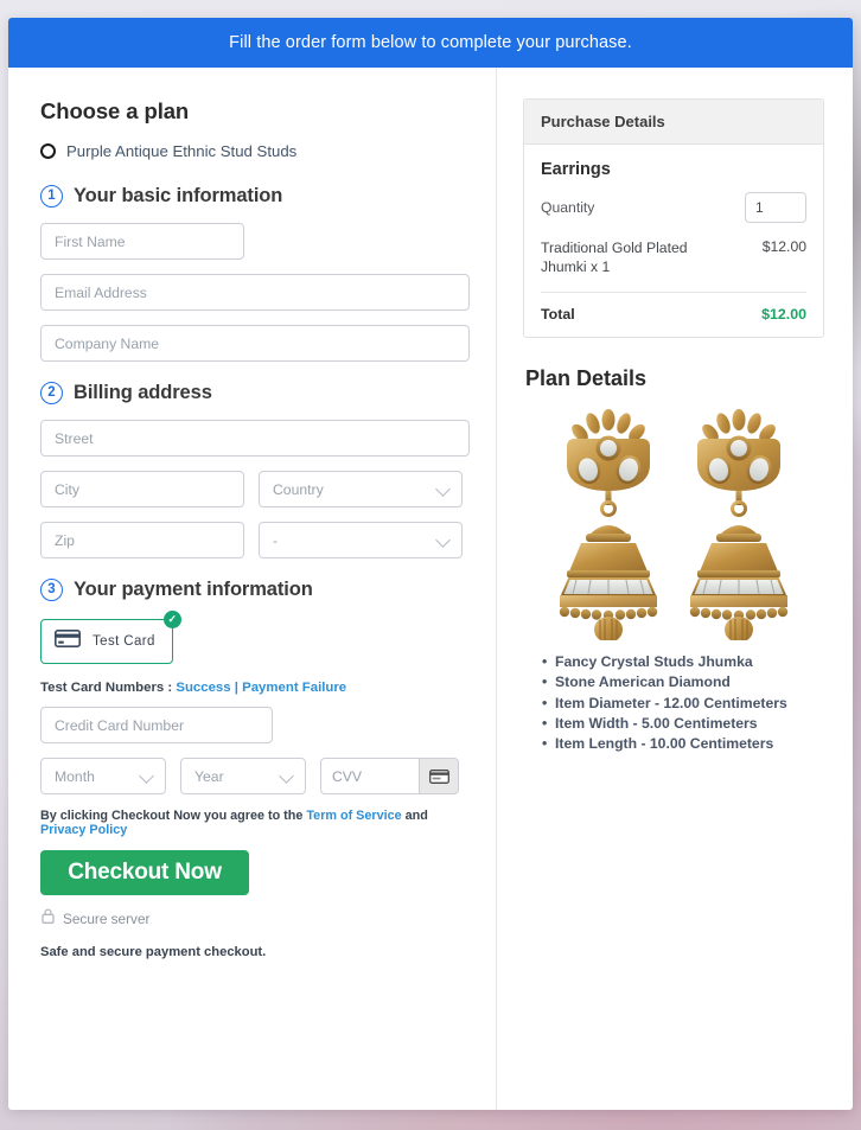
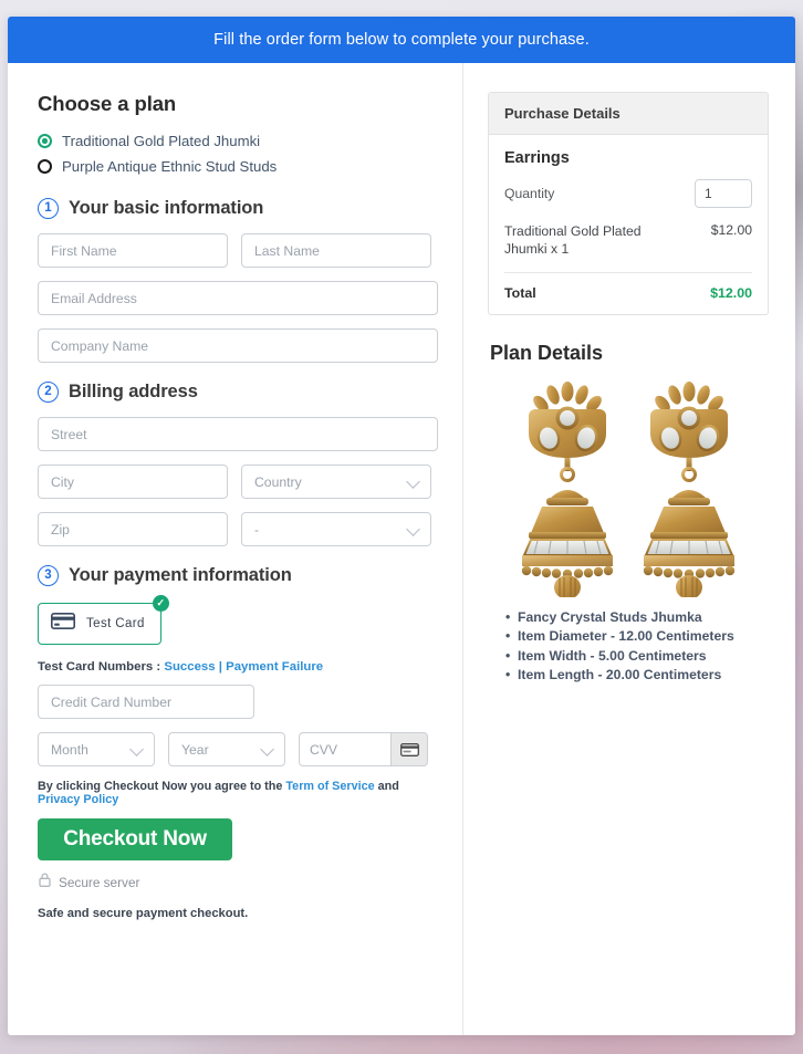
  Fill the order form below to complete your purchase.
  Choose a plan
+ Traditional Gold Plated Jhumki
  Purple Antique Ethnic Stud Studs
  1
  Your basic information
  First Name
+ Last Name
  Email Address
  Company Name
  2
  Billing address
  Street
  City
  Country
  Zip
  -
  3
  Your payment information
  Test Card
  ✓
  Test Card Numbers : Success | Payment Failure
  Credit Card Number
  Month
  Year
  CVV
  By clicking Checkout Now you agree to the Term of Service and Privacy Policy
  Checkout Now
  Secure server
  Safe and secure payment checkout.
  Purchase Details
  Earrings
  Quantity
  1
  Traditional Gold Plated Jhumki x 1
  $12.00
  Total
  $12.00
  Plan Details
  Fancy Crystal Studs Jhumka
- Stone American Diamond
  Item Diameter - 12.00 Centimeters
  Item Width - 5.00 Centimeters
- Item Length - 10.00 Centimeters
+ Item Length - 20.00 Centimeters
